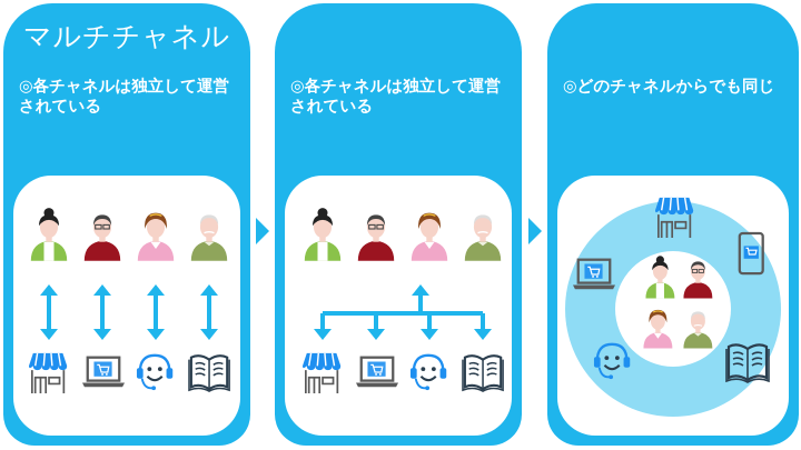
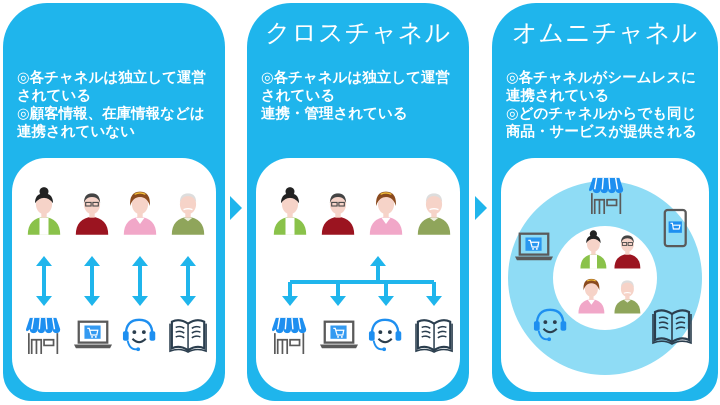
- マルチチャネル
  ◎各チャネルは独立して運営
  されている
+ ◎顧客情報、在庫情報などは
+ 連携されていない
+ クロスチャネル
  ◎各チャネルは独立して運営
  されている
+ 連携・管理されている
+ オムニチャネル
+ ◎各チャネルがシームレスに
+ 連携されている
  ◎どのチャネルからでも同じ
+ 商品・サービスが提供される
